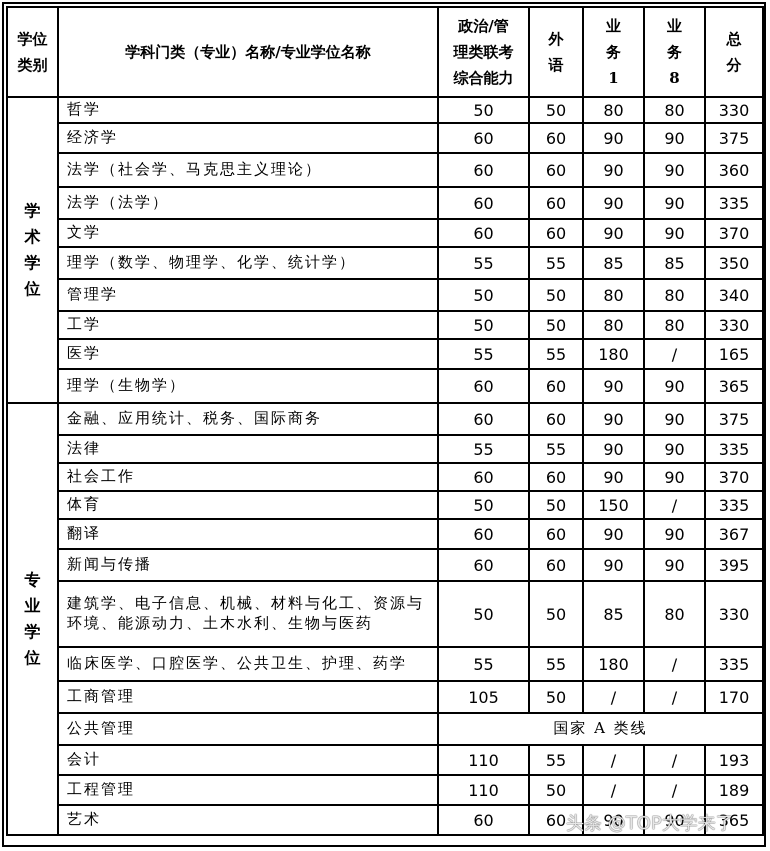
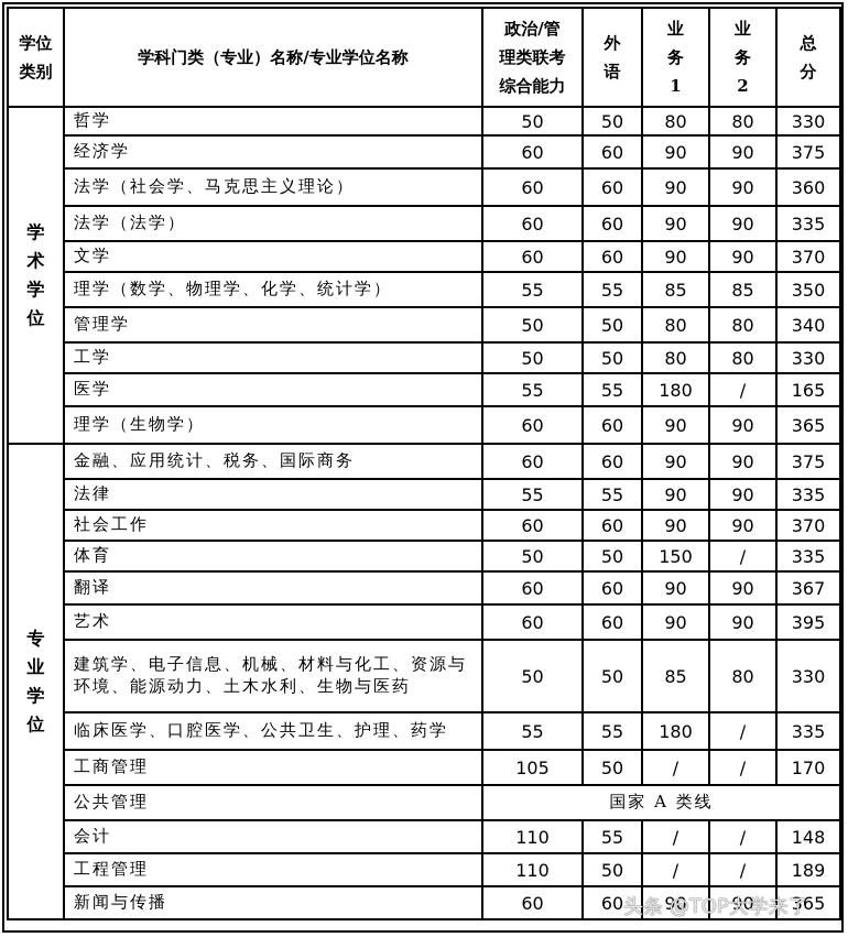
- 学位类别	学科门类（专业）名称/专业学位名称	政治/管理类联考综合能力	外语	业务1	业务8	总分
+ 学位类别	学科门类（专业）名称/专业学位名称	政治/管理类联考综合能力	外语	业务1	业务2	总分
  学术学位	哲学	50	50	80	80	330
  经济学	60	60	90	90	375
  法学（社会学、马克思主义理论）	60	60	90	90	360
  法学（法学）	60	60	90	90	335
  文学	60	60	90	90	370
  理学（数学、物理学、化学、统计学）	55	55	85	85	350
  管理学	50	50	80	80	340
  工学	50	50	80	80	330
  医学	55	55	180	/	165
  理学（生物学）	60	60	90	90	365
  专业学位	金融、应用统计、税务、国际商务	60	60	90	90	375
  法律	55	55	90	90	335
  社会工作	60	60	90	90	370
  体育	50	50	150	/	335
  翻译	60	60	90	90	367
- 新闻与传播	60	60	90	90	395
+ 艺术	60	60	90	90	395
  建筑学、电子信息、机械、材料与化工、资源与环境、能源动力、土木水利、生物与医药	50	50	85	80	330
  临床医学、口腔医学、公共卫生、护理、药学	55	55	180	/	335
  工商管理	105	50	/	/	170
  公共管理	国家 A 类线
- 会计	110	55	/	/	193
+ 会计	110	55	/	/	148
  工程管理	110	50	/	/	189
- 艺术	60	60	90	90	365
+ 新闻与传播	60	60	90	90	365
  头条 @TOP大学来了
